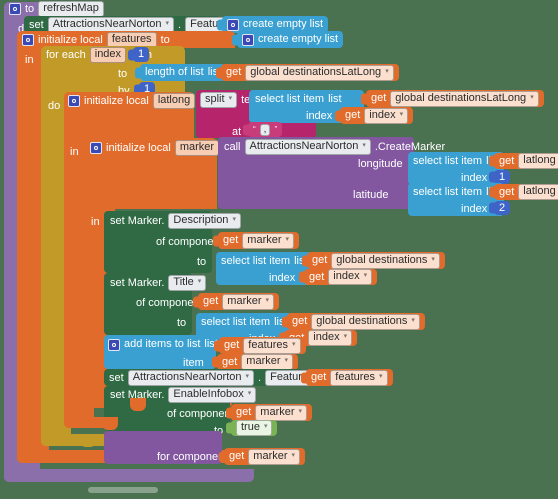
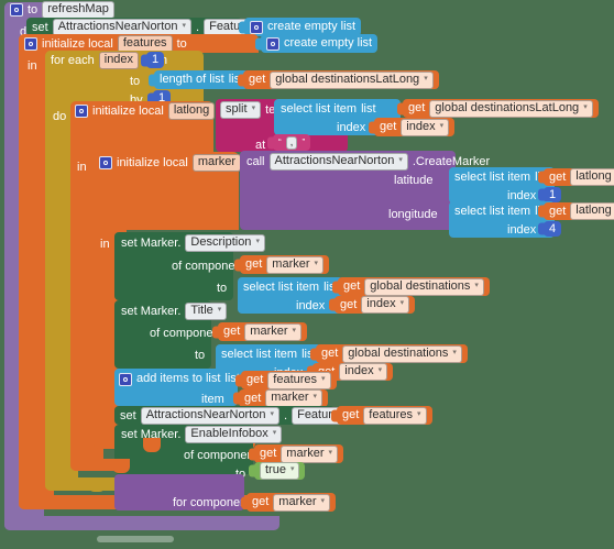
  to
  refreshMap
  set
  AttractionsNearNorton
  .
  create empty list
  initialize local
  features
  to
  create empty list
  in
  for each
  index
  1
  to
  length of list
  get
  global destinationsLatLong
  by
  1
  do
  initialize local
  latlong
  split
  select list item
  list
  get
  global destinationsLatLong
  index
  get
  index
  at
  “
  ,
  ”
  in
  initialize local
  marker
  call
  AttractionsNearNorton
  .CreateMarker
- longitude
+ latitude
  select list item
  get
  latlong
  index
  1
- latitude
+ longitude
  select list item
  get
  latlong
  index
- 2
+ 4
  in
  set Marker.
  Description
  of compone
  get
  marker
  to
  select list item
  get
  global destinations
  index
  get
  index
  set Marker.
  Title
  of compone
  get
  marker
  to
  select list item
  get
  global destinations
  index
  add items to list
  lis
  get
  features
  item
  get
  marker
  set
  AttractionsNearNorton
  .
  get
  features
  set Marker.
  EnableInfobox
  of compone
  get
  marker
  true
  for compone
  get
  marker
